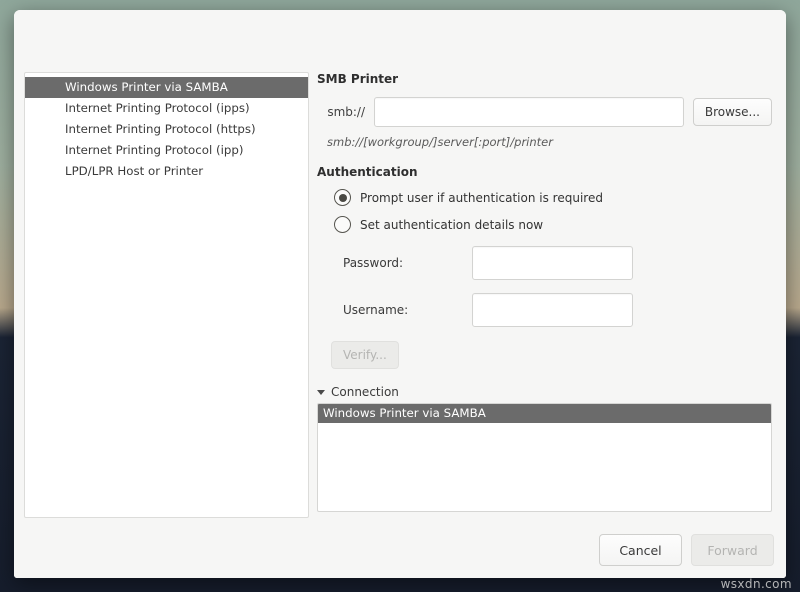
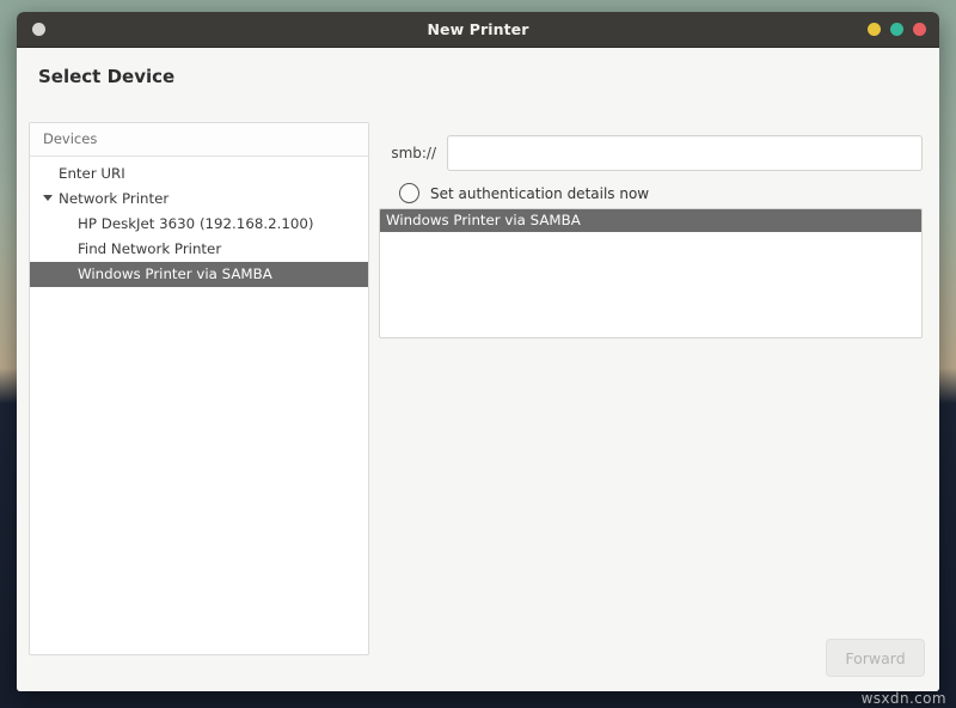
+ New Printer
+ Select Device
+ Devices
+ Enter URI
+ Network Printer
+ HP DeskJet 3630 (192.168.2.100)
+ Find Network Printer
  Windows Printer via SAMBA
- Internet Printing Protocol (ipps)
- Internet Printing Protocol (https)
- Internet Printing Protocol (ipp)
- LPD/LPR Host or Printer
- SMB Printer
  smb://
- Browse...
- smb://[workgroup/]server[:port]/printer
- Authentication
- Prompt user if authentication is required
  Set authentication details now
- Password:
- Username:
- Verify...
- Connection
  Windows Printer via SAMBA
- Cancel
  Forward
  wsxdn.com
